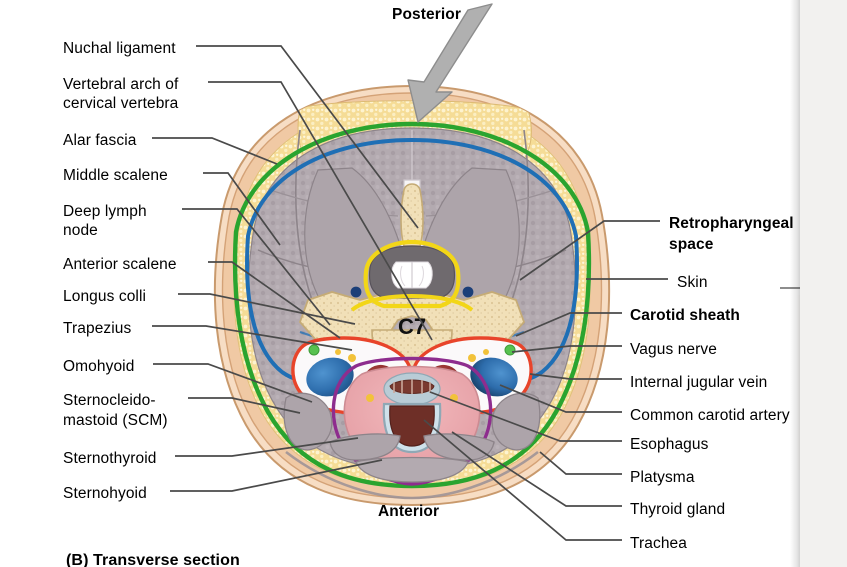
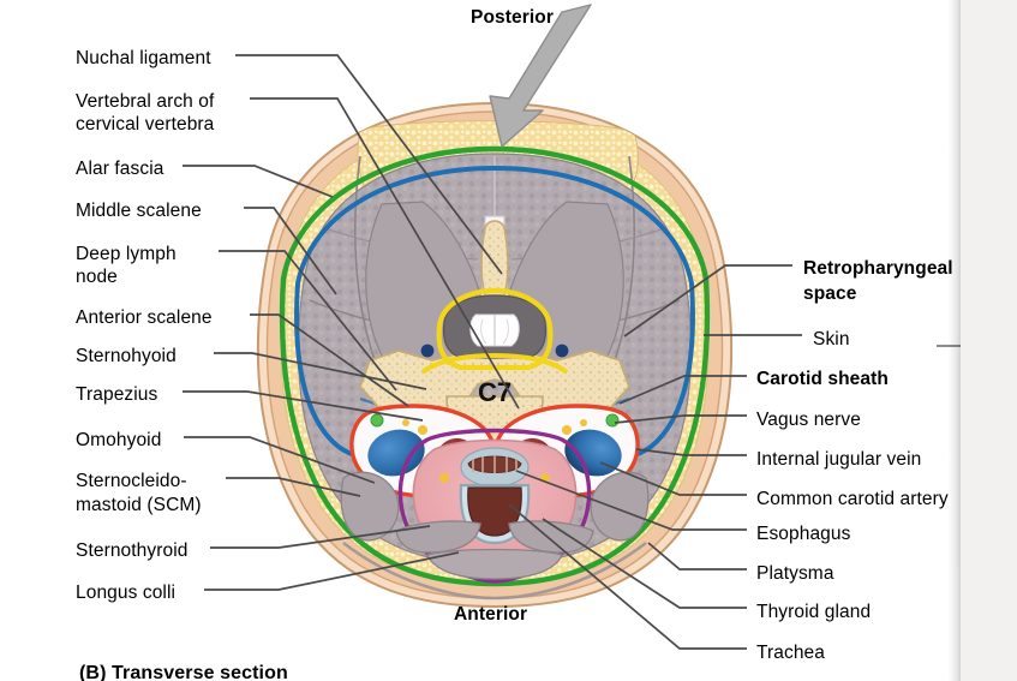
  C7
  Nuchal ligament
  Vertebral arch of
  cervical vertebra
  Alar fascia
  Middle scalene
  Deep lymph
  node
  Anterior scalene
- Longus colli
+ Sternohyoid
  Trapezius
  Omohyoid
  Sternocleido-
  mastoid (SCM)
  Sternothyroid
- Sternohyoid
+ Longus colli
  Retropharyngea
  space
  Skin
  Carotid sheath
  Vagus nerve
  Internal jugular vein
  Common carotid artery
  Esophagus
  Platysma
  Thyroid gland
  Trachea
  Posterior
  Anterior
  (B) Transverse section
